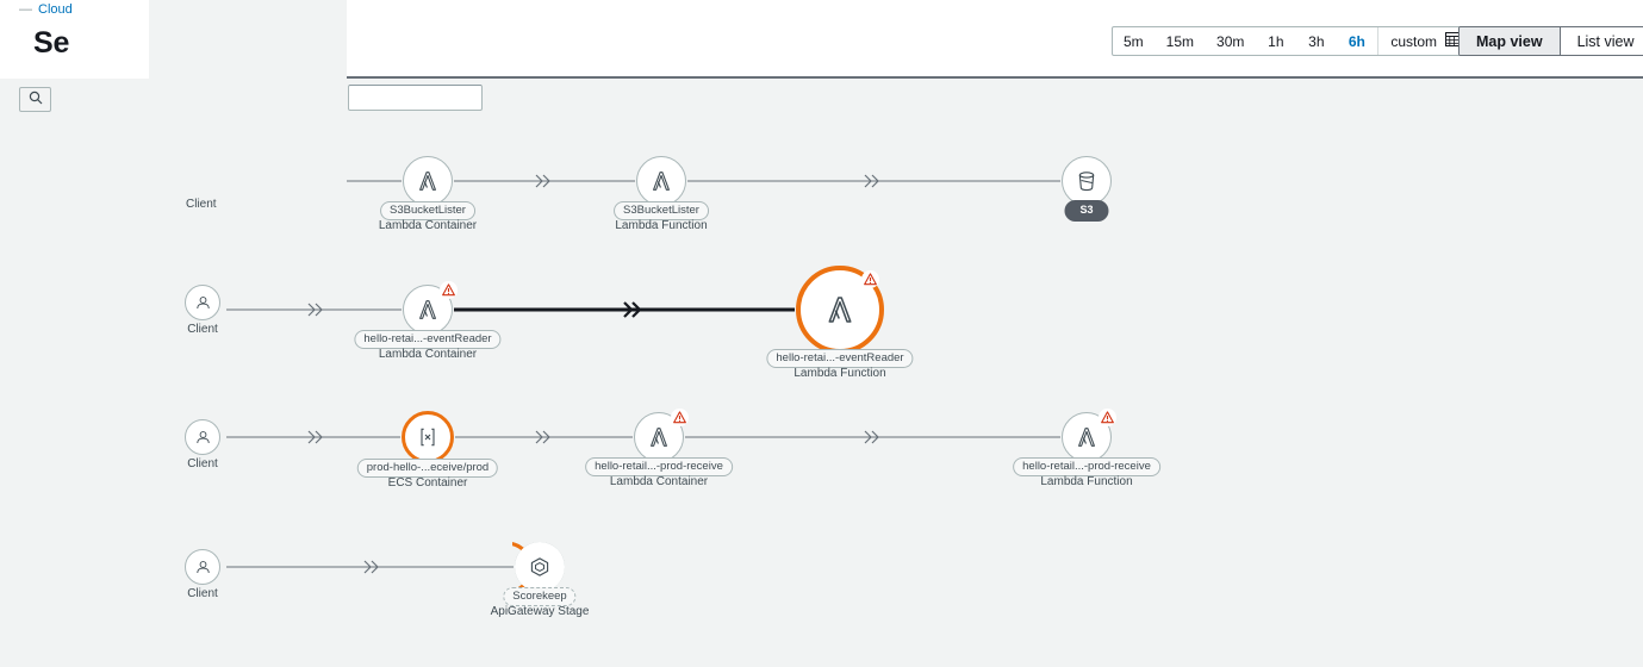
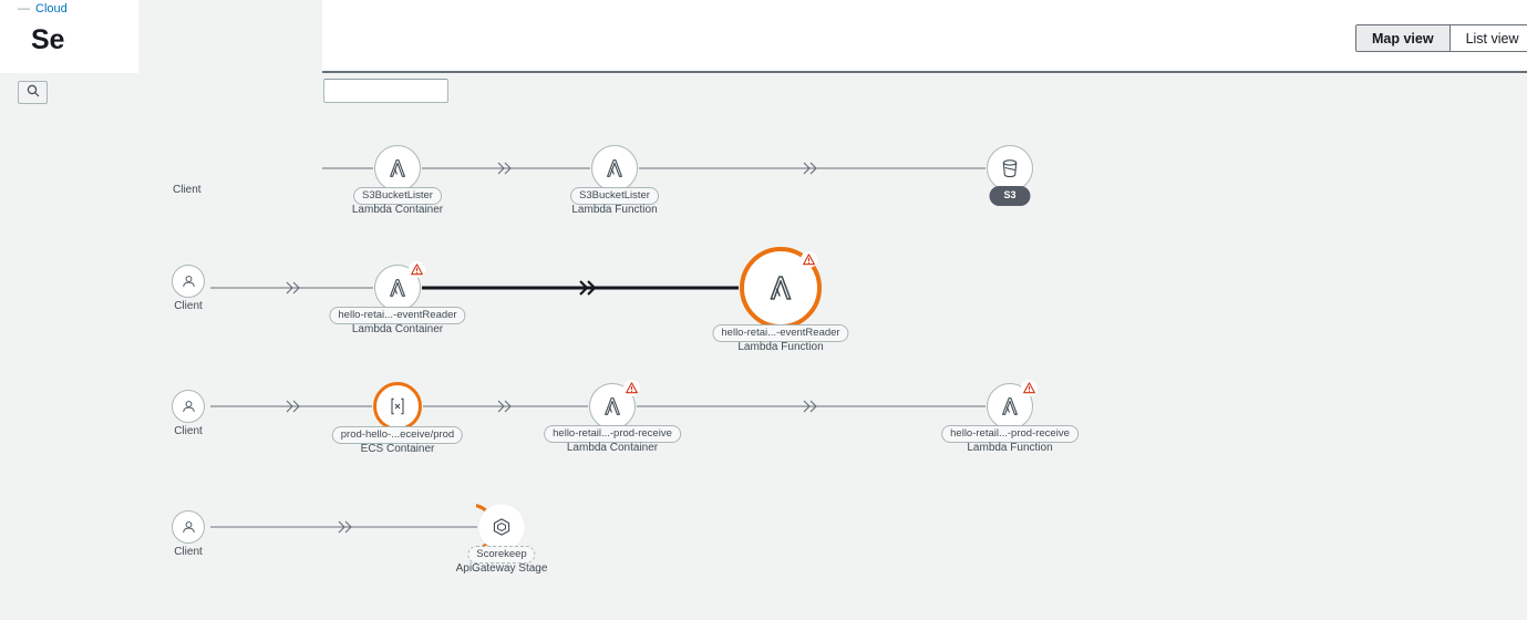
  —
  Cloud
  Se
- 5m
- 15m
- 30m
- 1h
- 3h
- 6h
- custom
  Map view
  List view
  Client
  S3BucketLister
  Lambda Container
  S3BucketLister
  Lambda Function
  S3
  Client
  hello-retai...-eventReader
  Lambda Container
  hello-retai...-eventReader
  Lambda Function
  Client
  prod-hello-...eceive/prod
  ECS Container
  hello-retail...-prod-receive
  Lambda Container
  hello-retail...-prod-receive
  Lambda Function
  Client
  Scorekeep
  ApiGateway Stage
